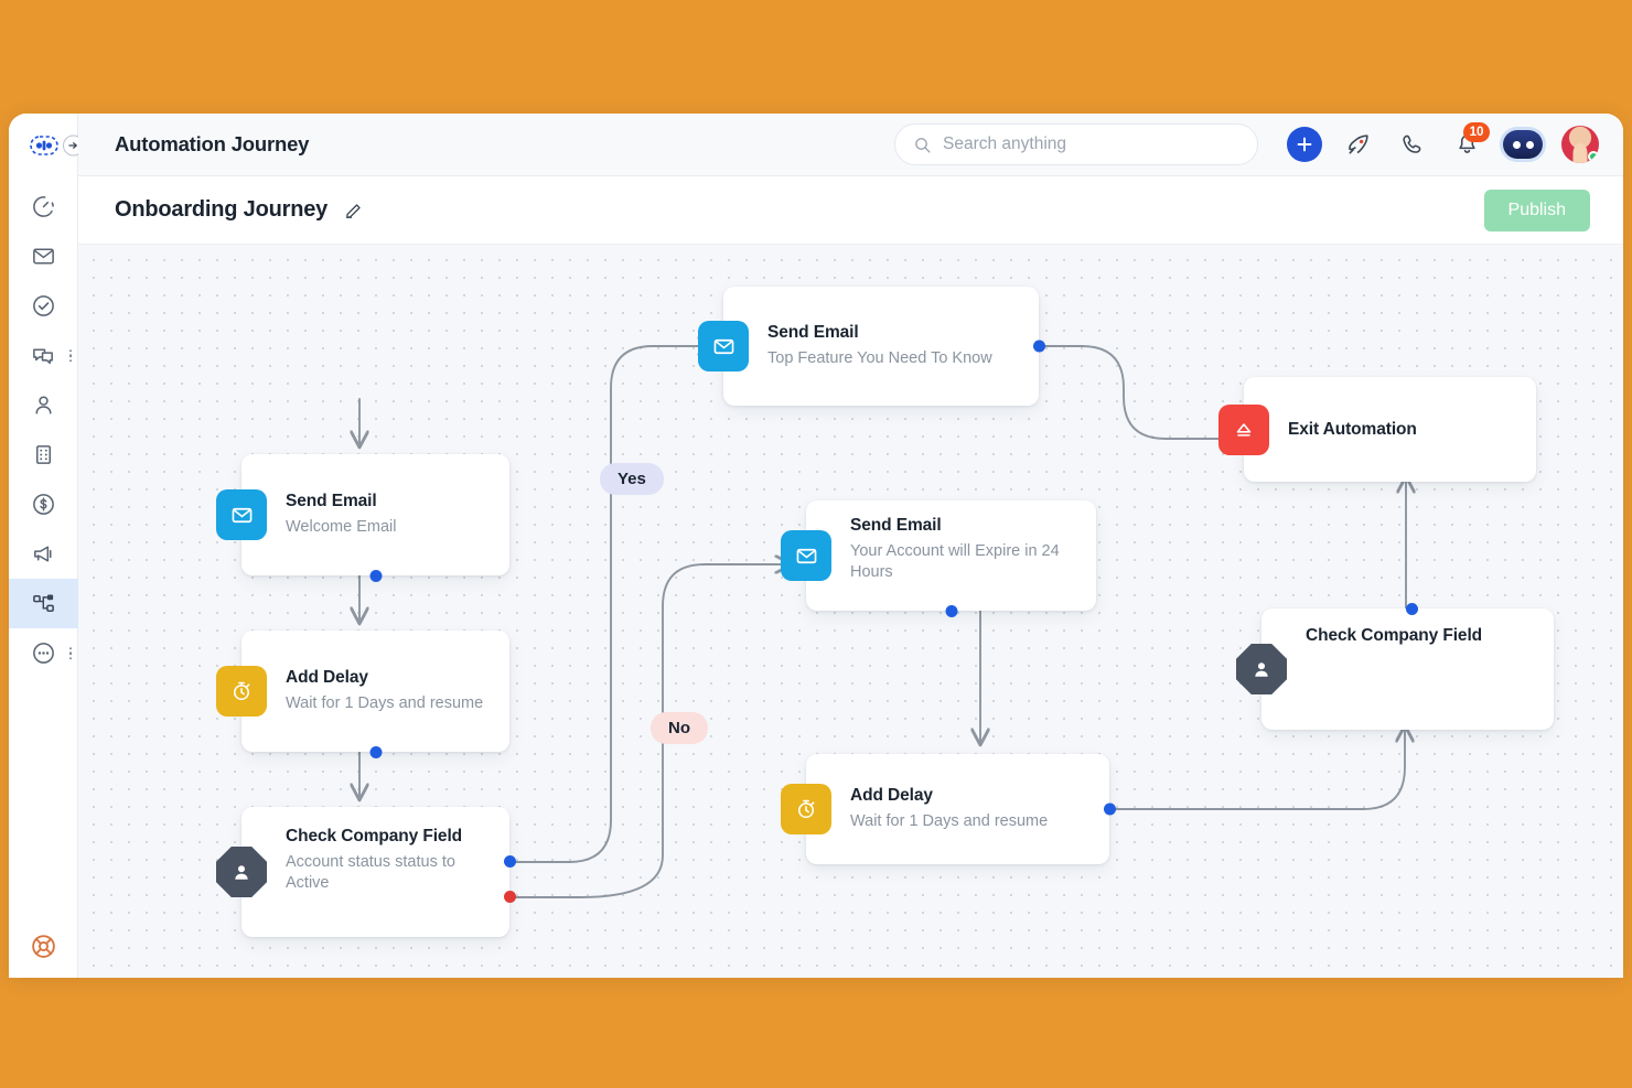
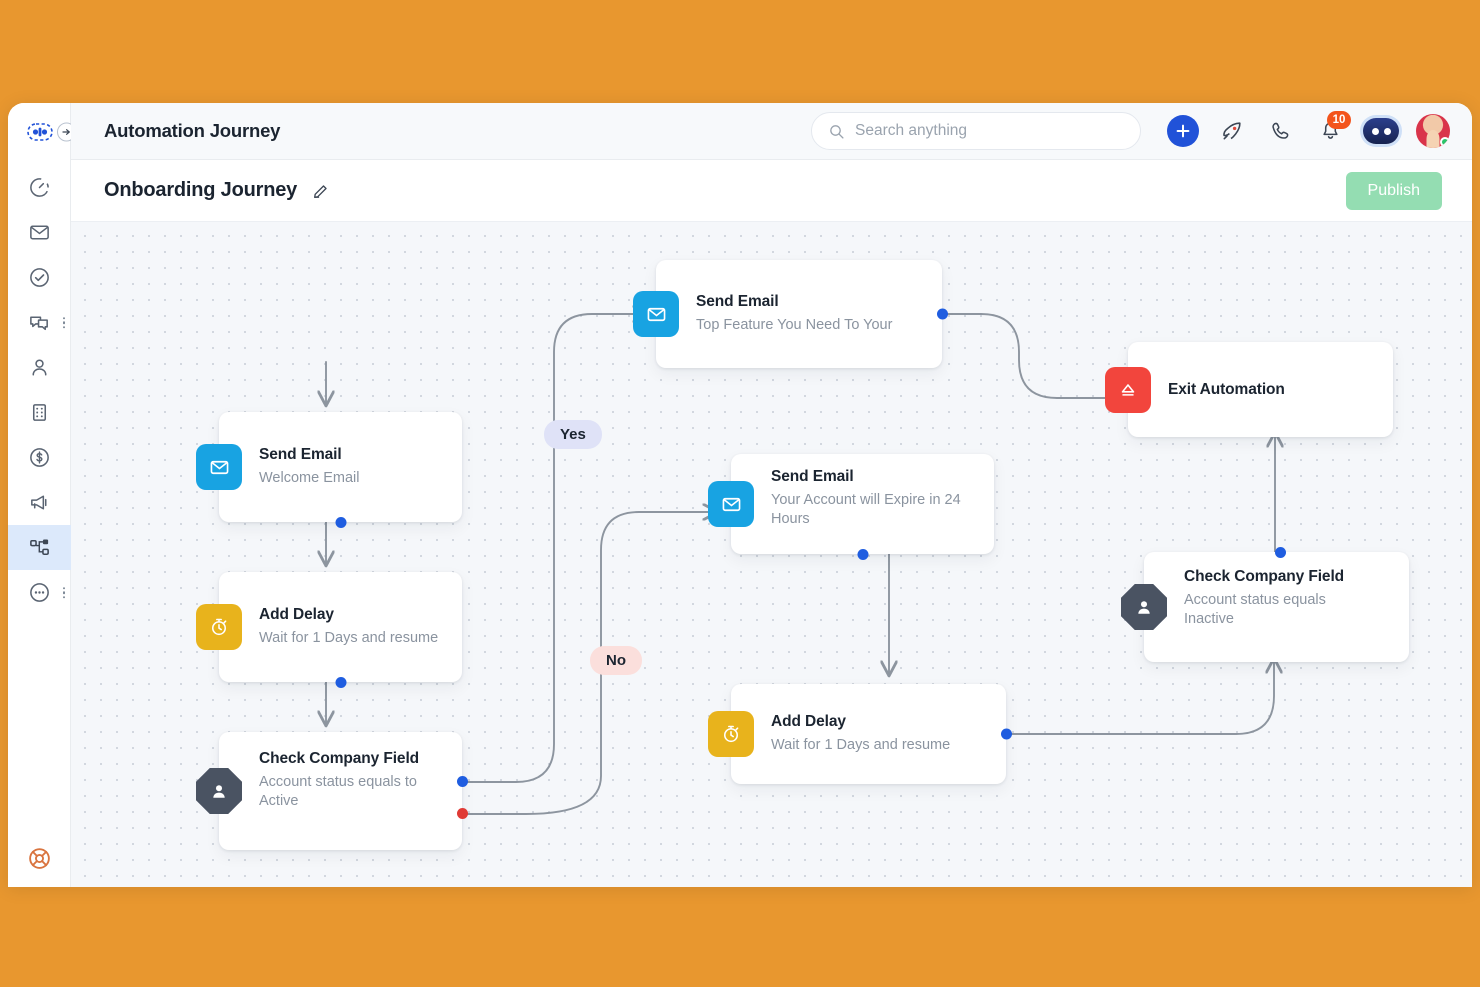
  Automation Journey
  Search anything
  10
  Onboarding Journey
  Publish
  Yes
  No
  Send Email
  Welcome Email
  Add Delay
  Wait for 1 Days and resume
  Check Company Field
- Account status status to Active
+ Account status equals to Active
  Send Email
- Top Feature You Need To Know
+ Top Feature You Need To Your
  Send Email
  Your Account will Expire in 24 Hours
  Add Delay
  Wait for 1 Days and resume
  Exit Automation
  Check Company Field
+ Account status equals Inactive
